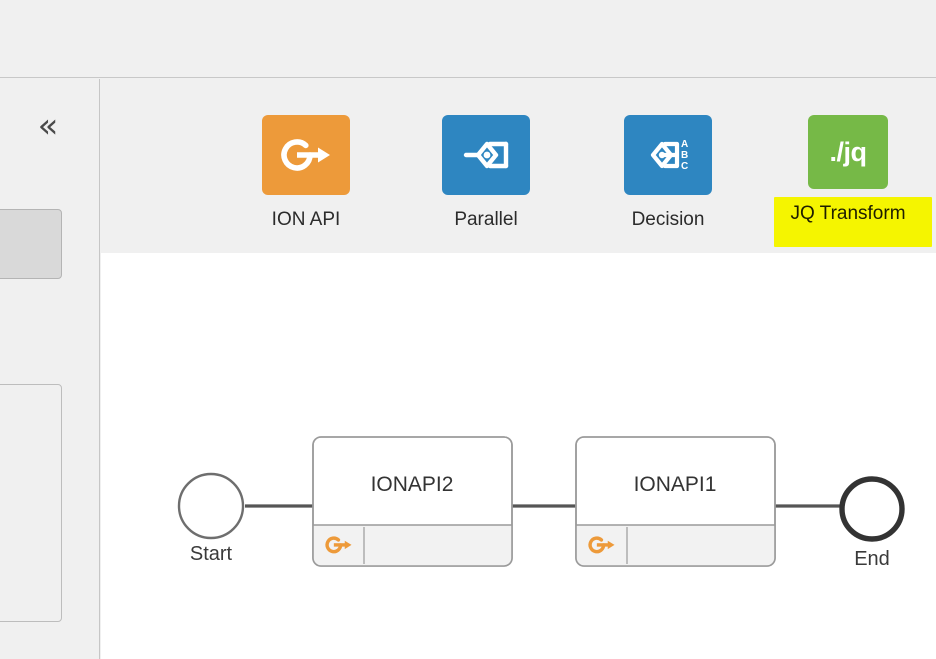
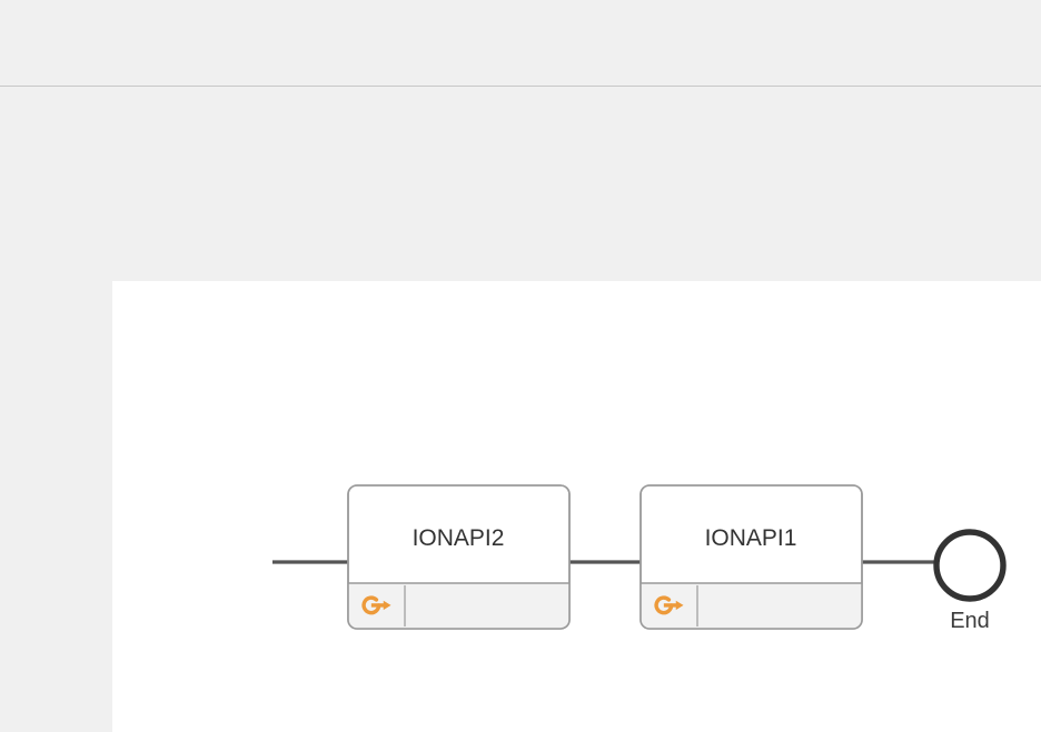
- «
- ION API
- Parallel
- A
- B
- C
- Decision
- ./jq
- JQ Transform
- Start
  IONAPI2
  IONAPI1
  End
